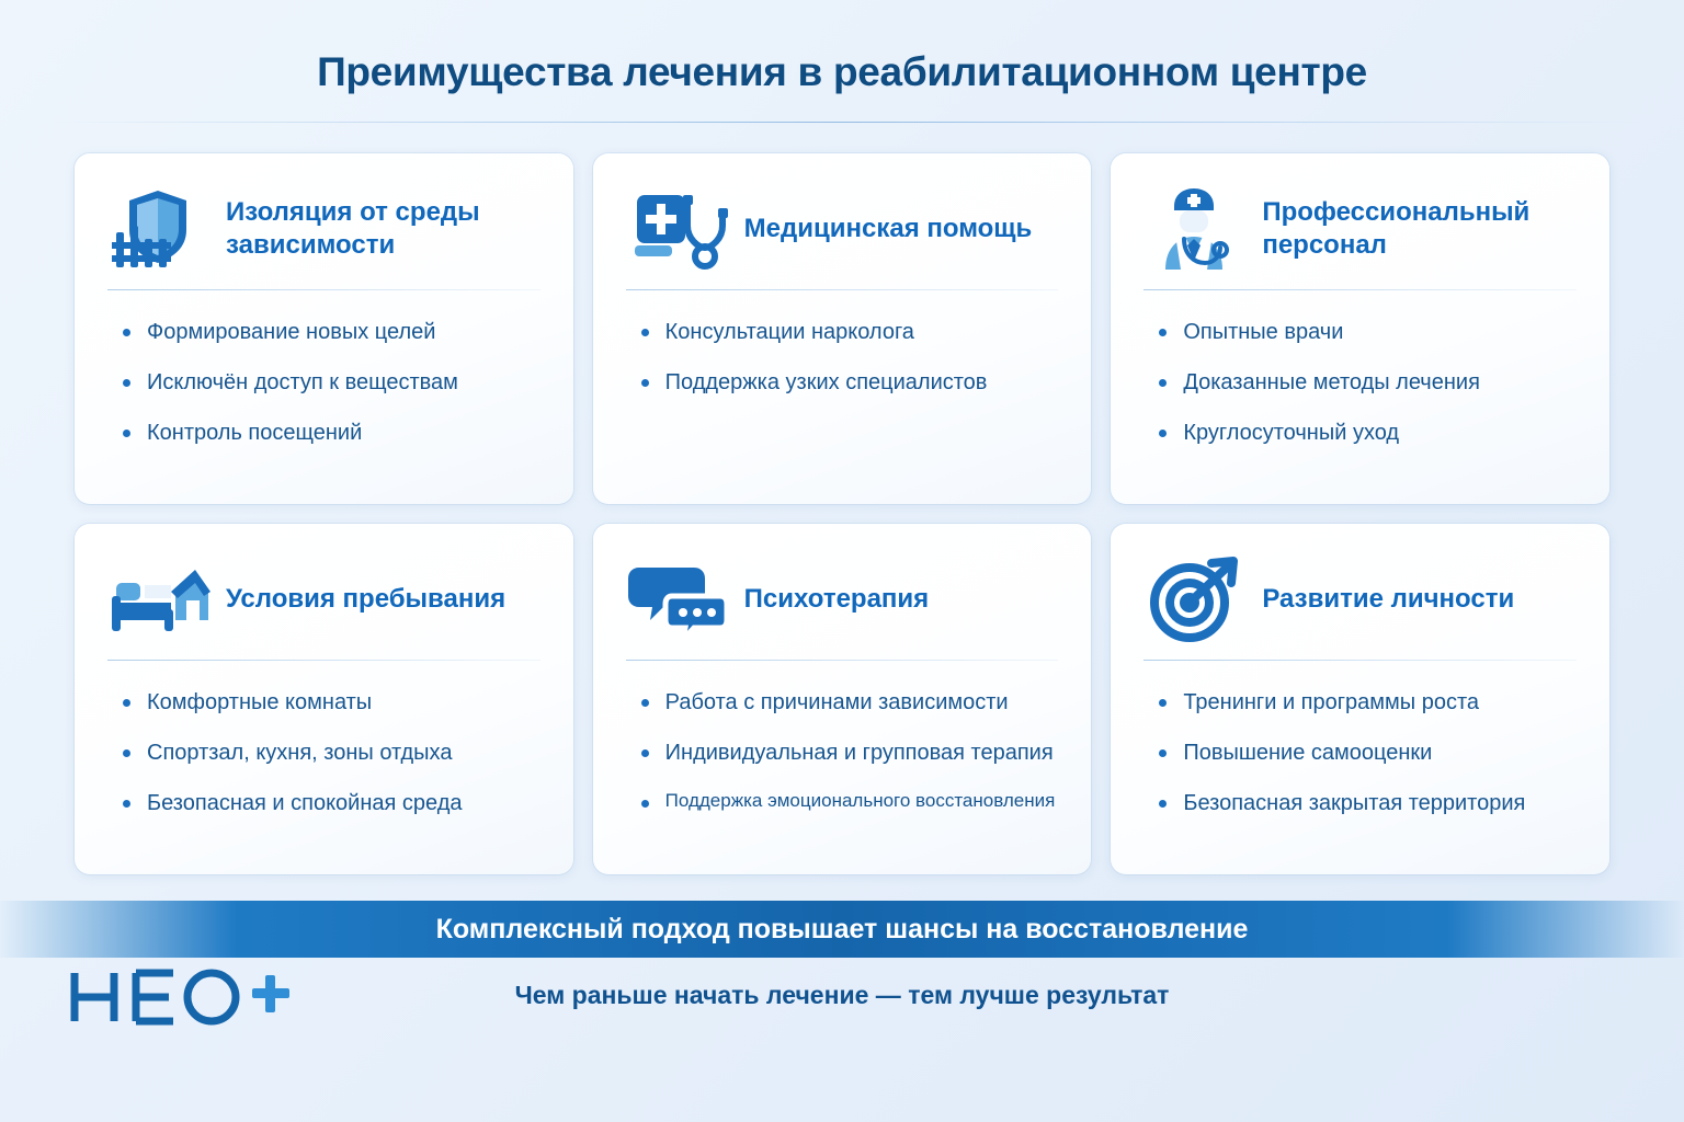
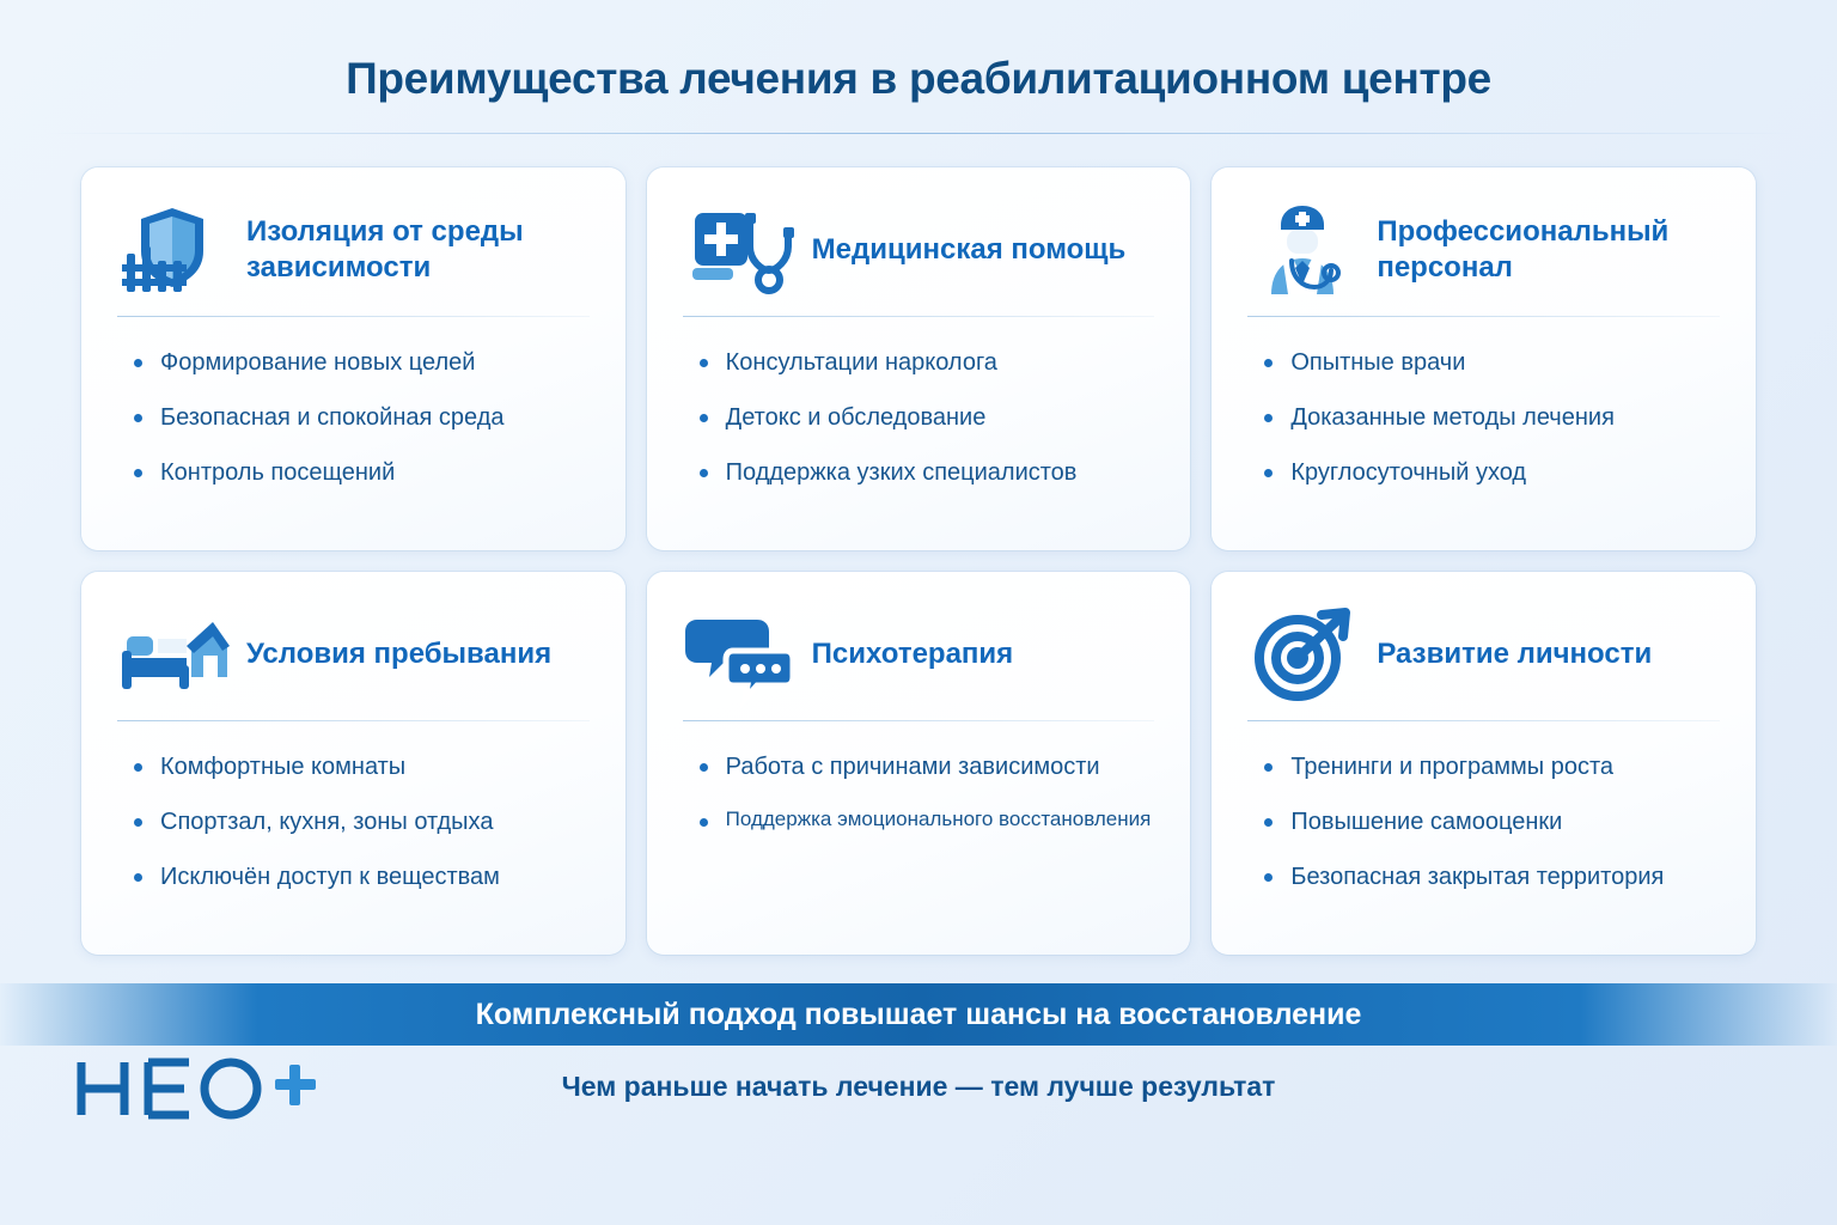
  Преимущества лечения в реабилитационном центре
  Изоляция от среды зависимости
  Формирование новых целей
- Исключён доступ к веществам
+ Безопасная и спокойная среда
  Контроль посещений
  Медицинская помощь
  Консультации нарколога
+ Детокс и обследование
  Поддержка узких специалистов
  Профессиональный персонал
  Опытные врачи
  Доказанные методы лечения
  Круглосуточный уход
  Условия пребывания
  Комфортные комнаты
  Спортзал, кухня, зоны отдыха
- Безопасная и спокойная среда
+ Исключён доступ к веществам
  Психотерапия
  Работа с причинами зависимости
- Индивидуальная и групповая терапия
  Поддержка эмоционального восстановления
  Развитие личности
  Тренинги и программы роста
  Повышение самооценки
  Безопасная закрытая территория
  Комплексный подход повышает шансы на восстановление
  Чем раньше начать лечение — тем лучше результат
